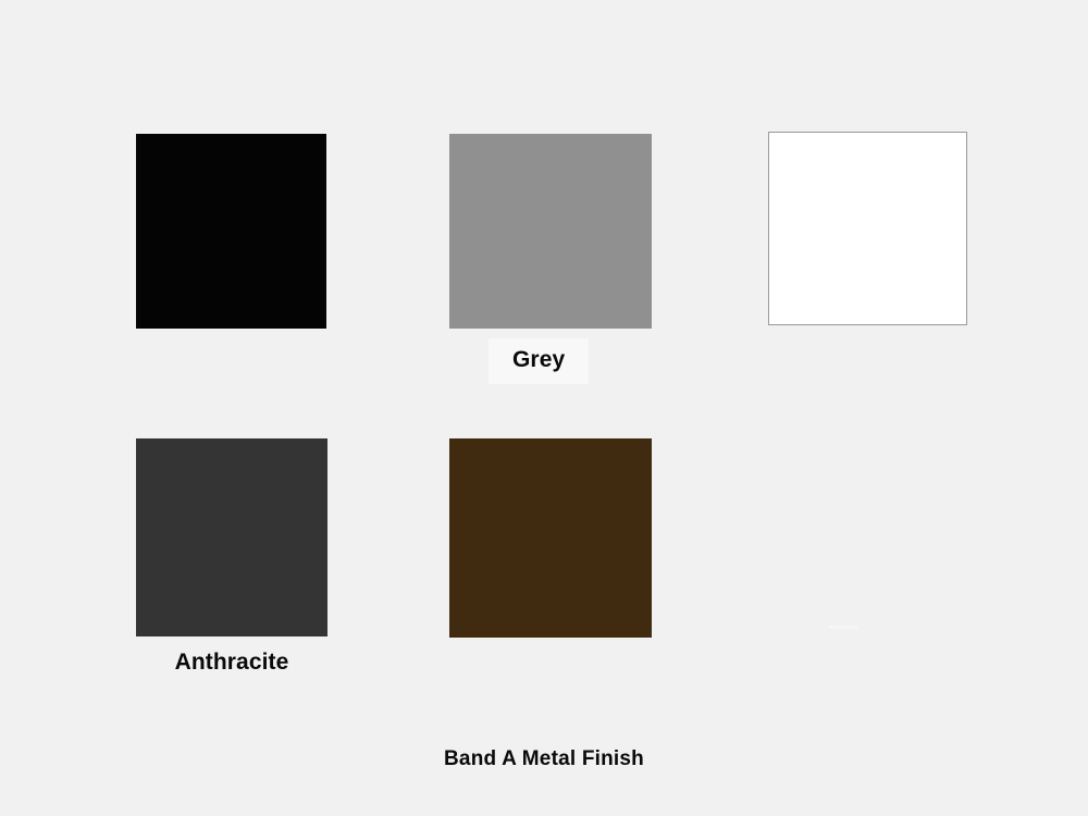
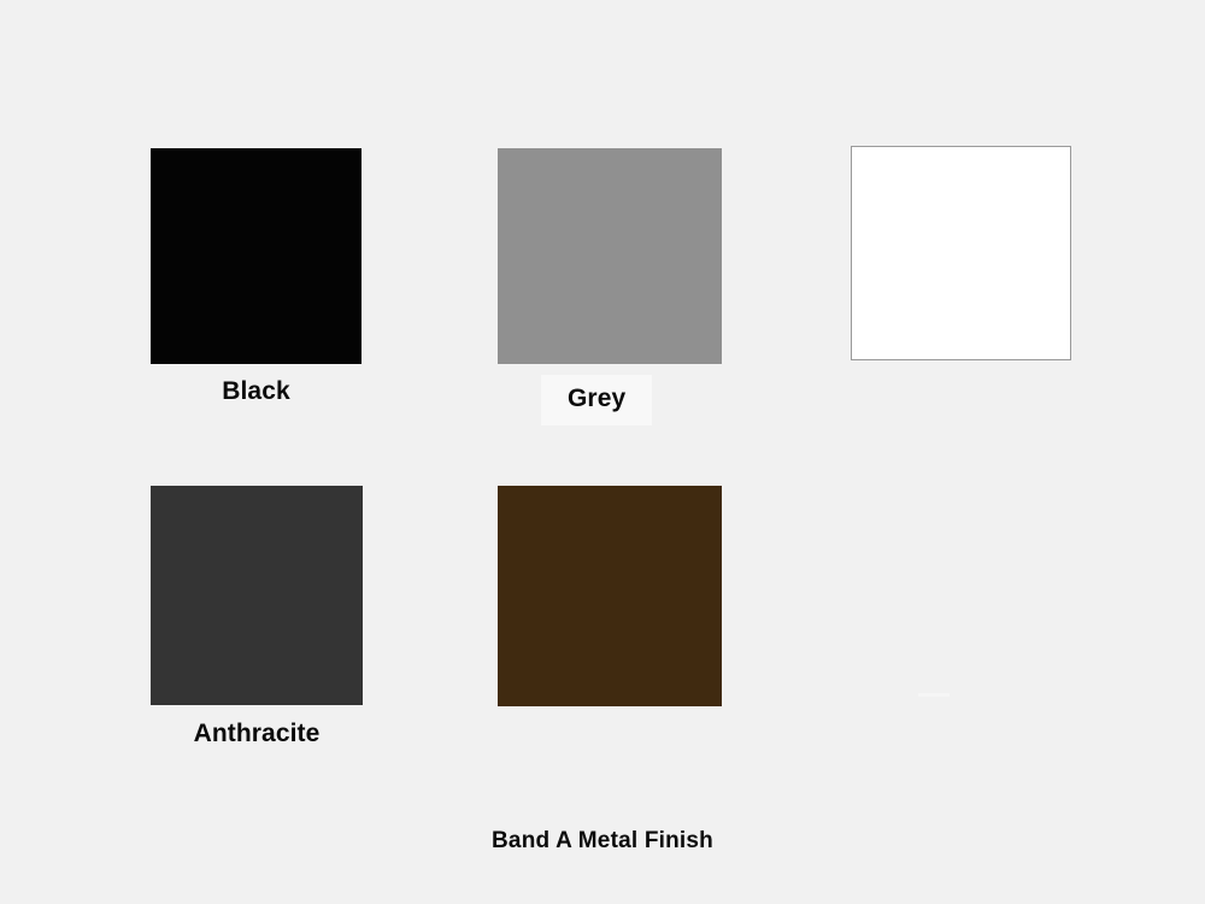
+ Black
  Grey
  Anthracite
  Band A Metal Finish
